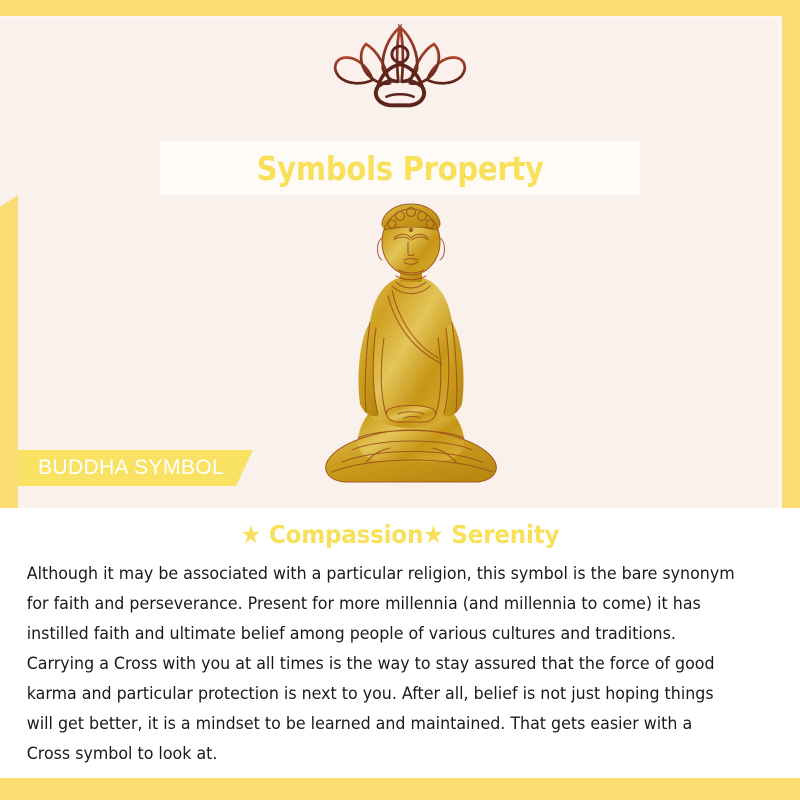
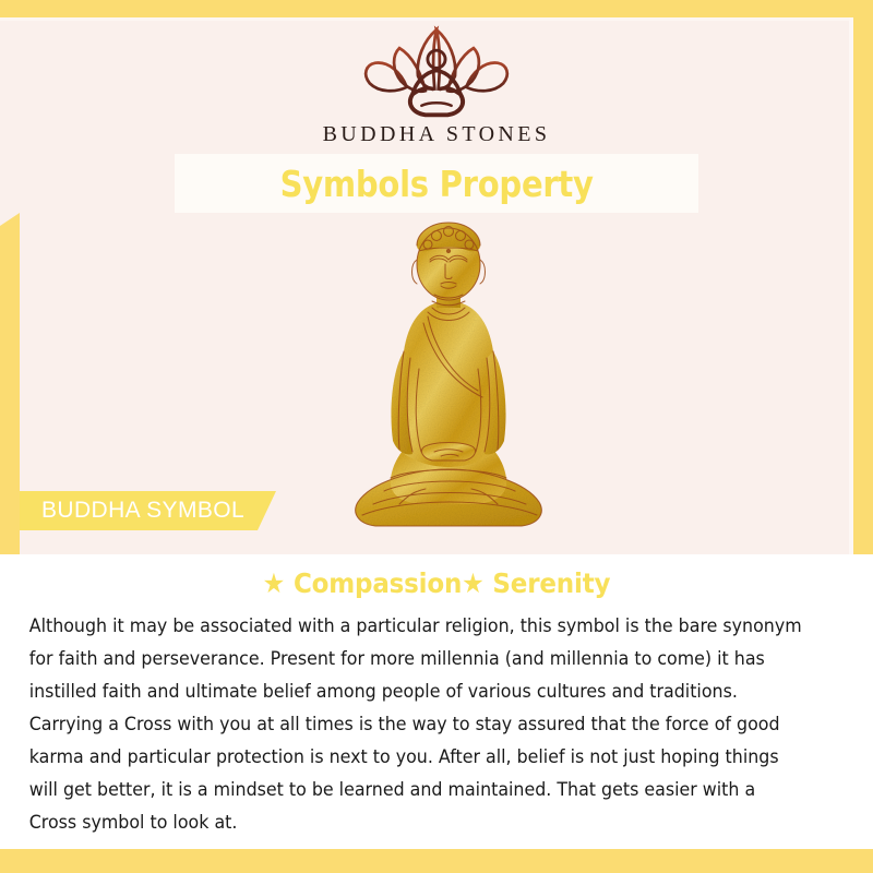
+ BUDDHA STONES
  Symbols Property
  BUDDHA SYMBOL
  ★ Compassion★ Serenity
  Although it may be associated with a particular religion, this symbol is the bare synonym for faith and perseverance. Present for more millennia (and millennia to come) it has instilled faith and ultimate belief among people of various cultures and traditions. Carrying a Cross with you at all times is the way to stay assured that the force of good karma and particular protection is next to you. After all, belief is not just hoping things will get better, it is a mindset to be learned and maintained. That gets easier with a Cross symbol to look at.
